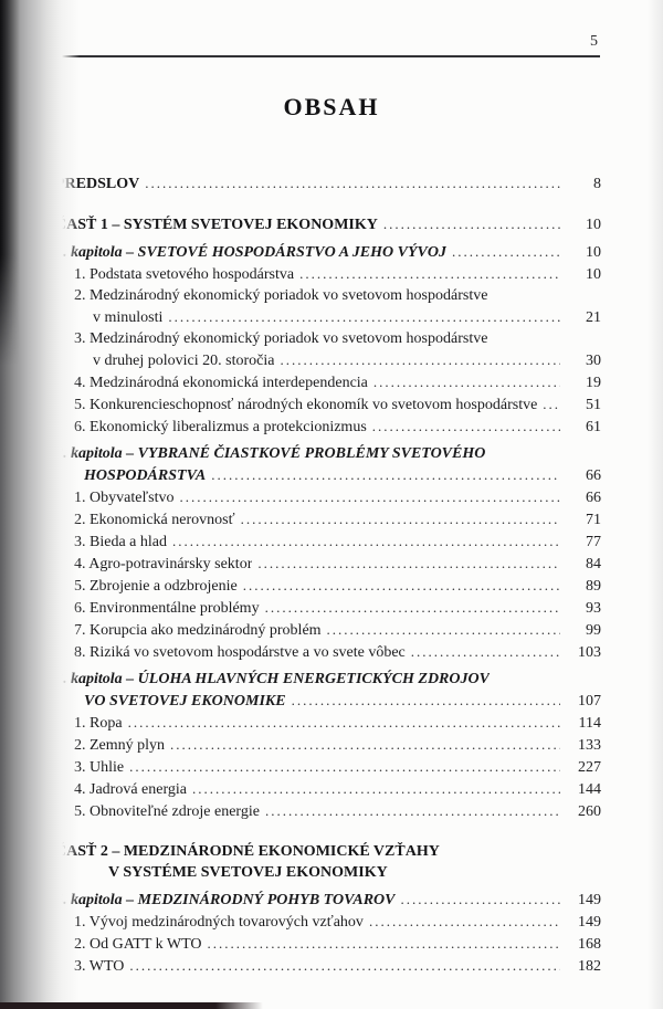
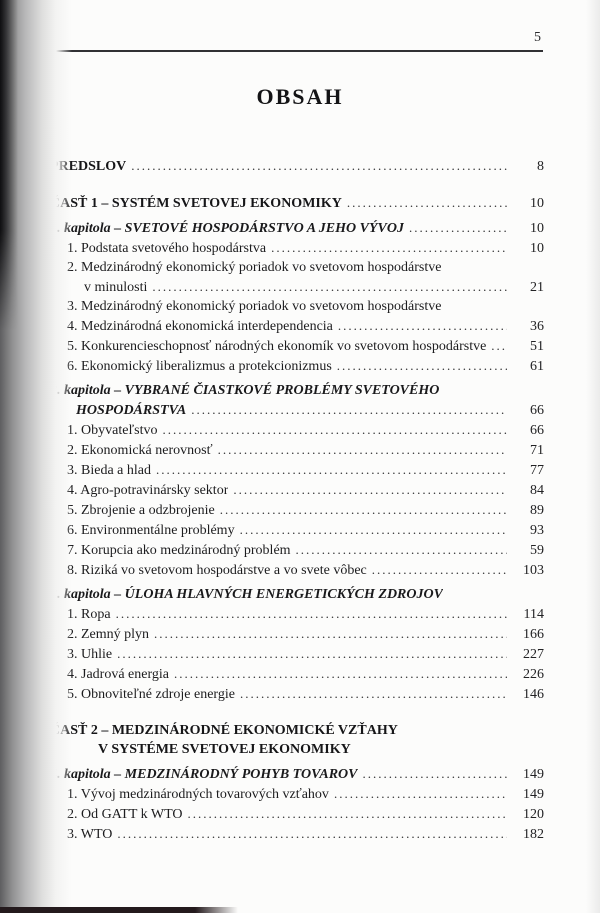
  5
  OBSAH
  EDSLOV
  8
  SŤ 1 – SYSTÉM SVETOVEJ EKONOMIKY
  10
  apitola – SVETOVÉ HOSPODÁRSTVO A JEHO VÝVOJ
  10
  . Podstata svetového hospodárstva
  10
  . Medzinárodný ekonomický poriadok vo svetovom hospodárstve
  v minulosti
  21
  . Medzinárodný ekonomický poriadok vo svetovom hospodárstve
- v druhej polovici 20. storočia
- 30
  . Medzinárodná ekonomická interdependencia
- 19
+ 36
  . Konkurencieschopnosť národných ekonomík vo svetovom hospodárstve
  51
  . Ekonomický liberalizmus a protekcionizmus
  61
  apitola – VYBRANÉ ČIASTKOVÉ PROBLÉMY SVETOVÉHO
  HOSPODÁRSTVA
  66
  . Obyvateľstvo
  66
  . Ekonomická nerovnosť
  71
  . Bieda a hlad
  77
  . Agro-potravinársky sektor
  84
  . Zbrojenie a odzbrojenie
  89
  . Environmentálne problémy
  93
  . Korupcia ako medzinárodný problém
- 99
+ 59
  . Riziká vo svetovom hospodárstve a vo svete vôbec
  103
  apitola – ÚLOHA HLAVNÝCH ENERGETICKÝCH ZDROJOV
- VO SVETOVEJ EKONOMIKE
- 107
  . Ropa
  114
  . Zemný plyn
- 133
+ 166
  . Uhlie
  227
  . Jadrová energia
- 144
+ 226
  . Obnoviteľné zdroje energie
- 260
+ 146
  SŤ 2 – MEDZINÁRODNÉ EKONOMICKÉ VZŤAHY
  V SYSTÉME SVETOVEJ EKONOMIKY
  apitola – MEDZINÁRODNÝ POHYB TOVAROV
  149
  . Vývoj medzinárodných tovarových vzťahov
  149
  . Od GATT k WTO
- 168
+ 120
  . WTO
  182
